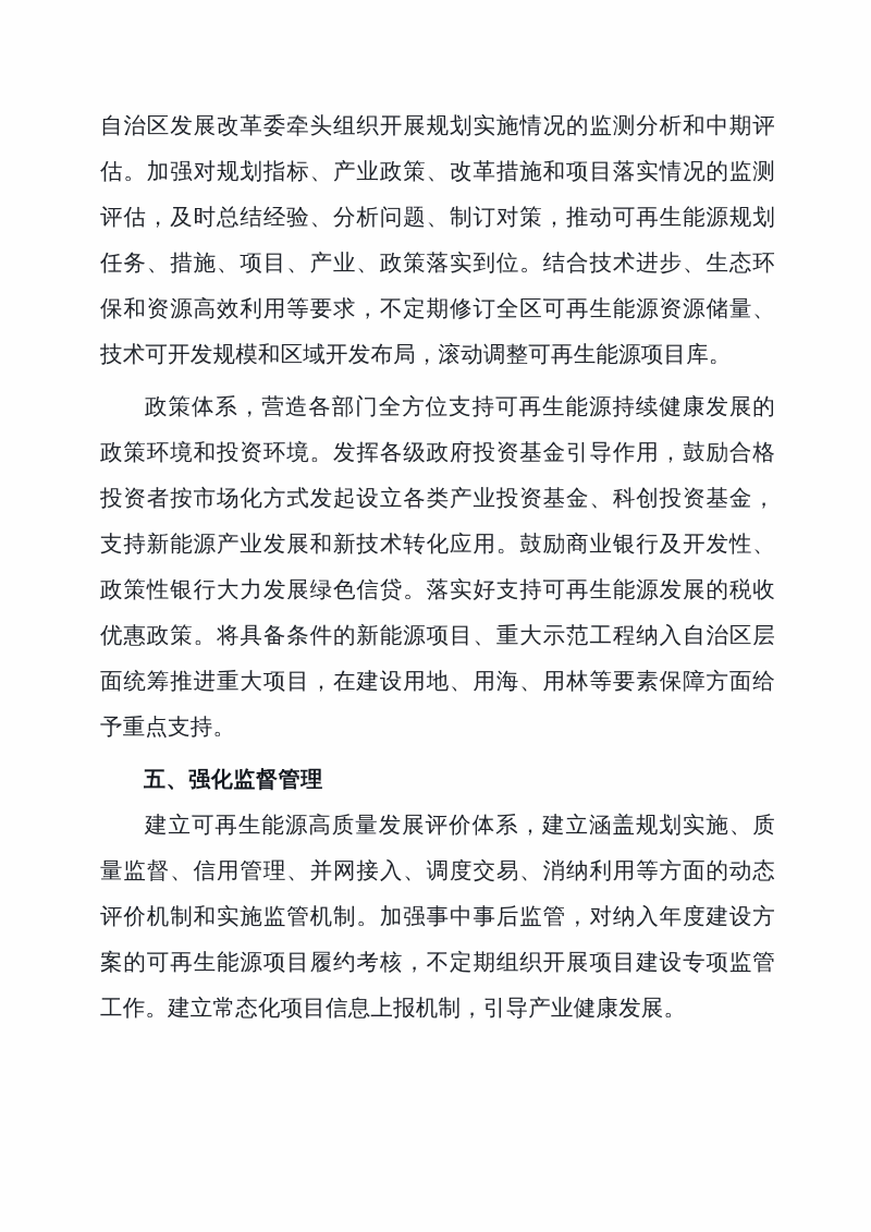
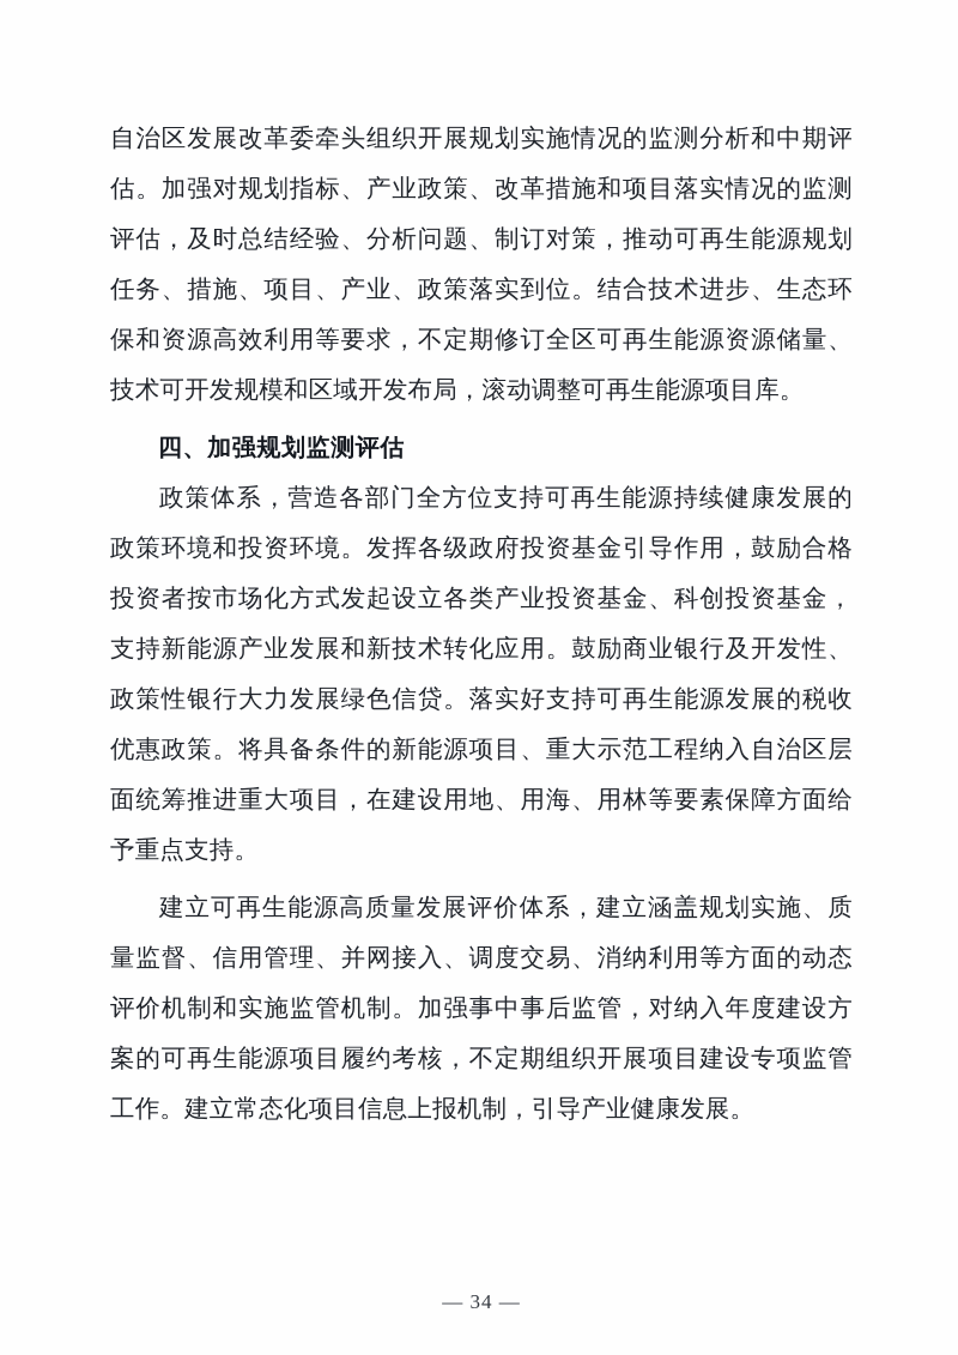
  自治区发展改革委牵头组织开展规划实施情况的监测分析和中期评估。加强对规划指标、产业政策、改革措施和项目落实情况的监测评估，及时总结经验、分析问题、制订对策，推动可再生能源规划任务、措施、项目、产业、政策落实到位。结合技术进步、生态环保和资源高效利用等要求，不定期修订全区可再生能源资源储量、技术可开发规模和区域开发布局，滚动调整可再生能源项目库。
+ 四、加强规划监测评估
  政策体系，营造各部门全方位支持可再生能源持续健康发展的政策环境和投资环境。发挥各级政府投资基金引导作用，鼓励合格投资者按市场化方式发起设立各类产业投资基金、科创投资基金，支持新能源产业发展和新技术转化应用。鼓励商业银行及开发性、政策性银行大力发展绿色信贷。落实好支持可再生能源发展的税收优惠政策。将具备条件的新能源项目、重大示范工程纳入自治区层面统筹推进重大项目，在建设用地、用海、用林等要素保障方面给予重点支持。
- 五、强化监督管理
  建立可再生能源高质量发展评价体系，建立涵盖规划实施、质量监督、信用管理、并网接入、调度交易、消纳利用等方面的动态评价机制和实施监管机制。加强事中事后监管，对纳入年度建设方案的可再生能源项目履约考核，不定期组织开展项目建设专项监管工作。建立常态化项目信息上报机制，引导产业健康发展。
+ — 34 —
